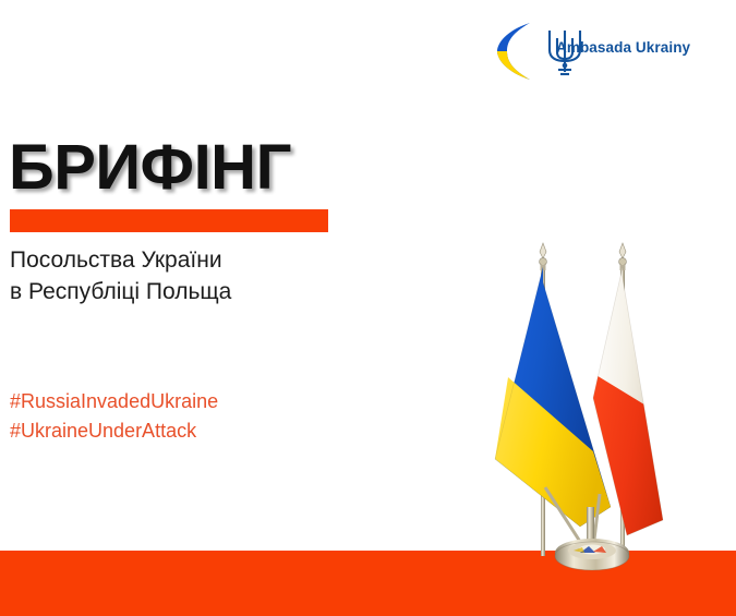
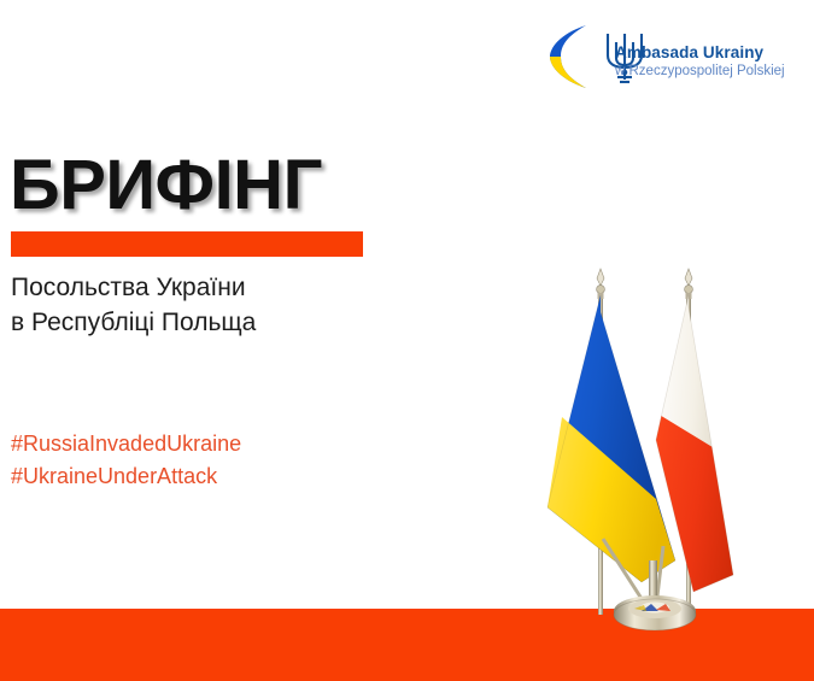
  Ambasada Ukrainy
+ w Rzeczypospolitej Polskiej
  БРИФІНГ
  Посольства України
  в Республіці Польща
  #RussiaInvadedUkraine
  #UkraineUnderAttack
